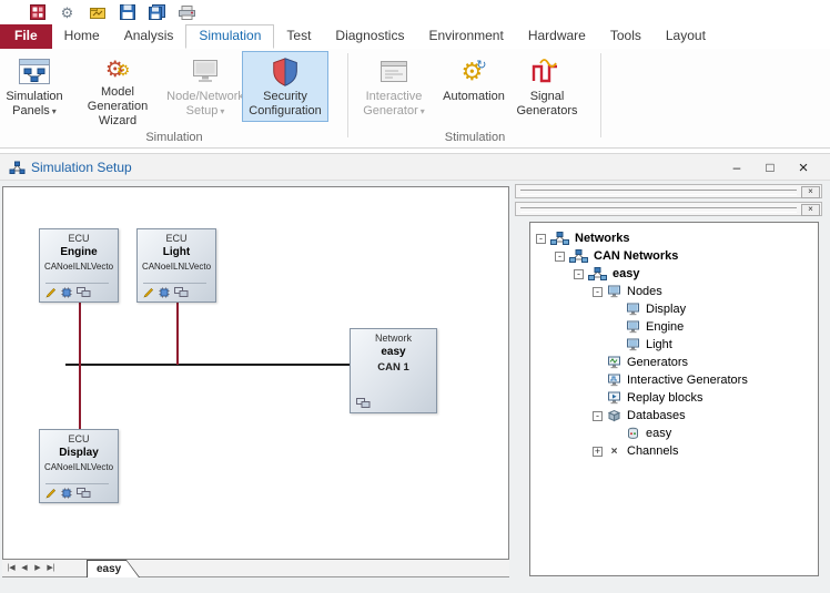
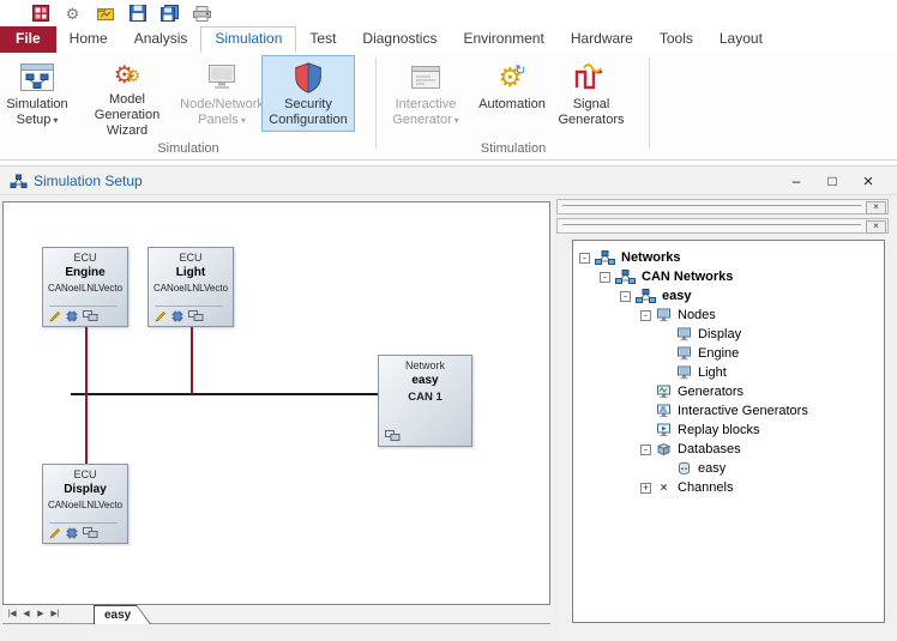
  ⚙
  File
  Home
  Analysis
  Simulation
  Test
  Diagnostics
  Environment
  Hardware
  Tools
  Layout
  Simulation
- Panels ▾
+ Setup ▾
  ⚙
  ⚙
  Model Generation
  Wizard
  Node/Networ
- Setup ▾
+ Panels ▾
  Security
  Configuration
  Simulation
  Interactive
  Generator ▾
  ⚙
  ↻
  Automation
  Signal
  Generators
  Stimulation
  Simulation Setup
  –
  □
  ×
  ECU
  Engine
  CANoeILNLVecto
  ECU
  Light
  CANoeILNLVecto
  Network
  easy
  CAN 1
  ECU
  Display
  CANoeILNLVecto
  easy
  ×
  ×
  -
  Networks
  -
  CAN Networks
  -
  easy
  -
  Nodes
  Display
  Engine
  Light
  Generators
  Interactive Generators
  Replay blocks
  -
  Databases
  easy
  +
  ×
  Channels
